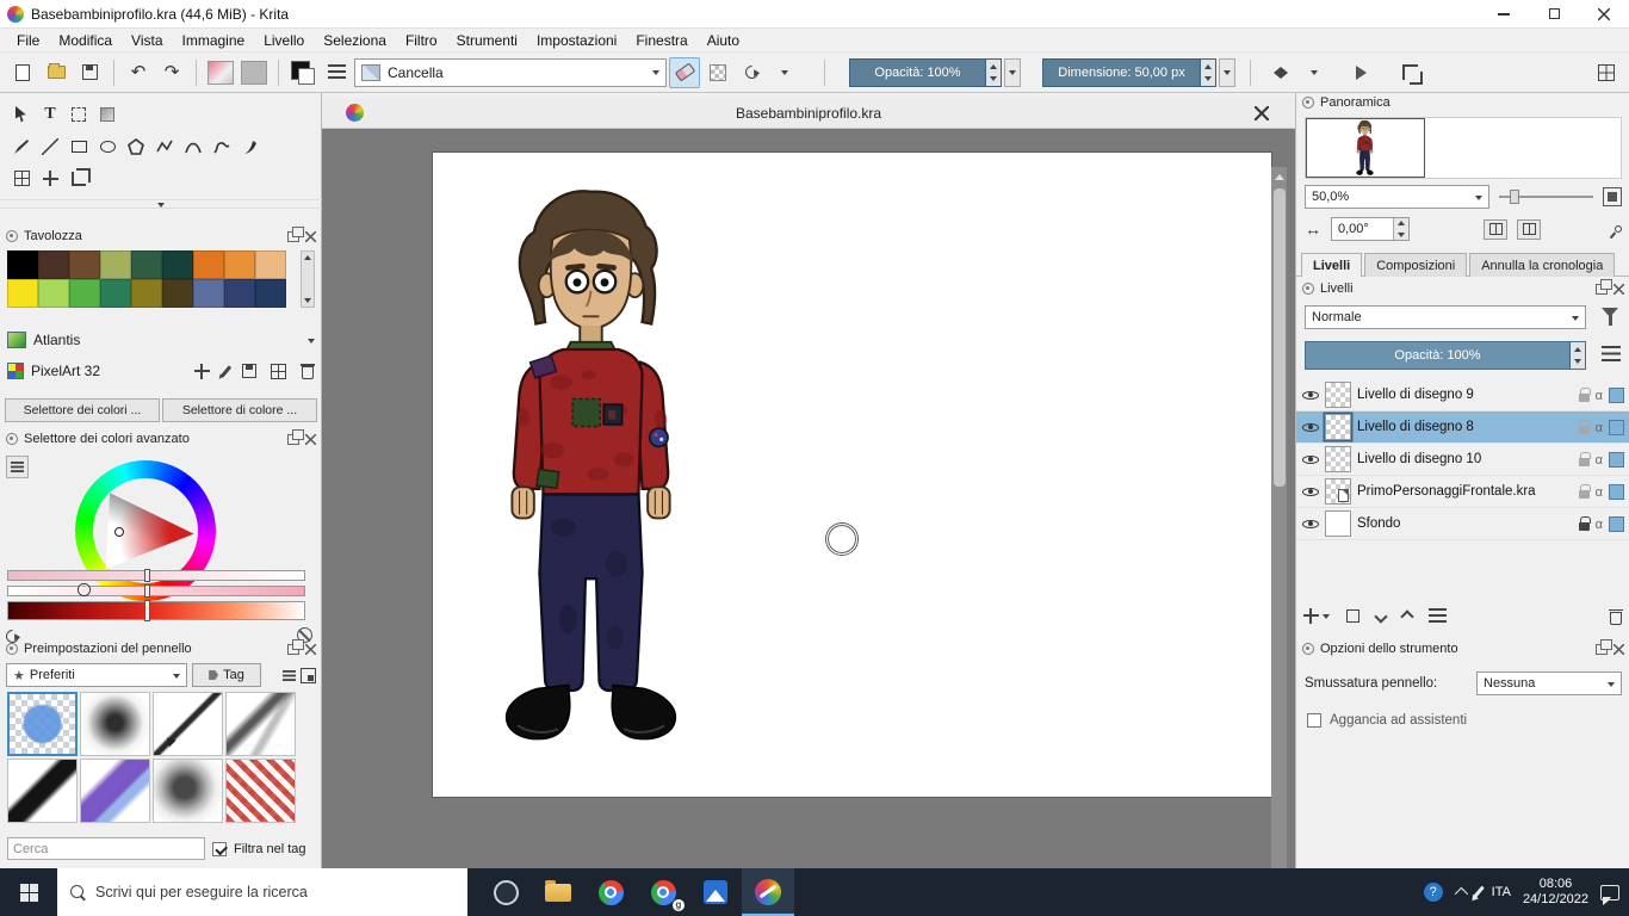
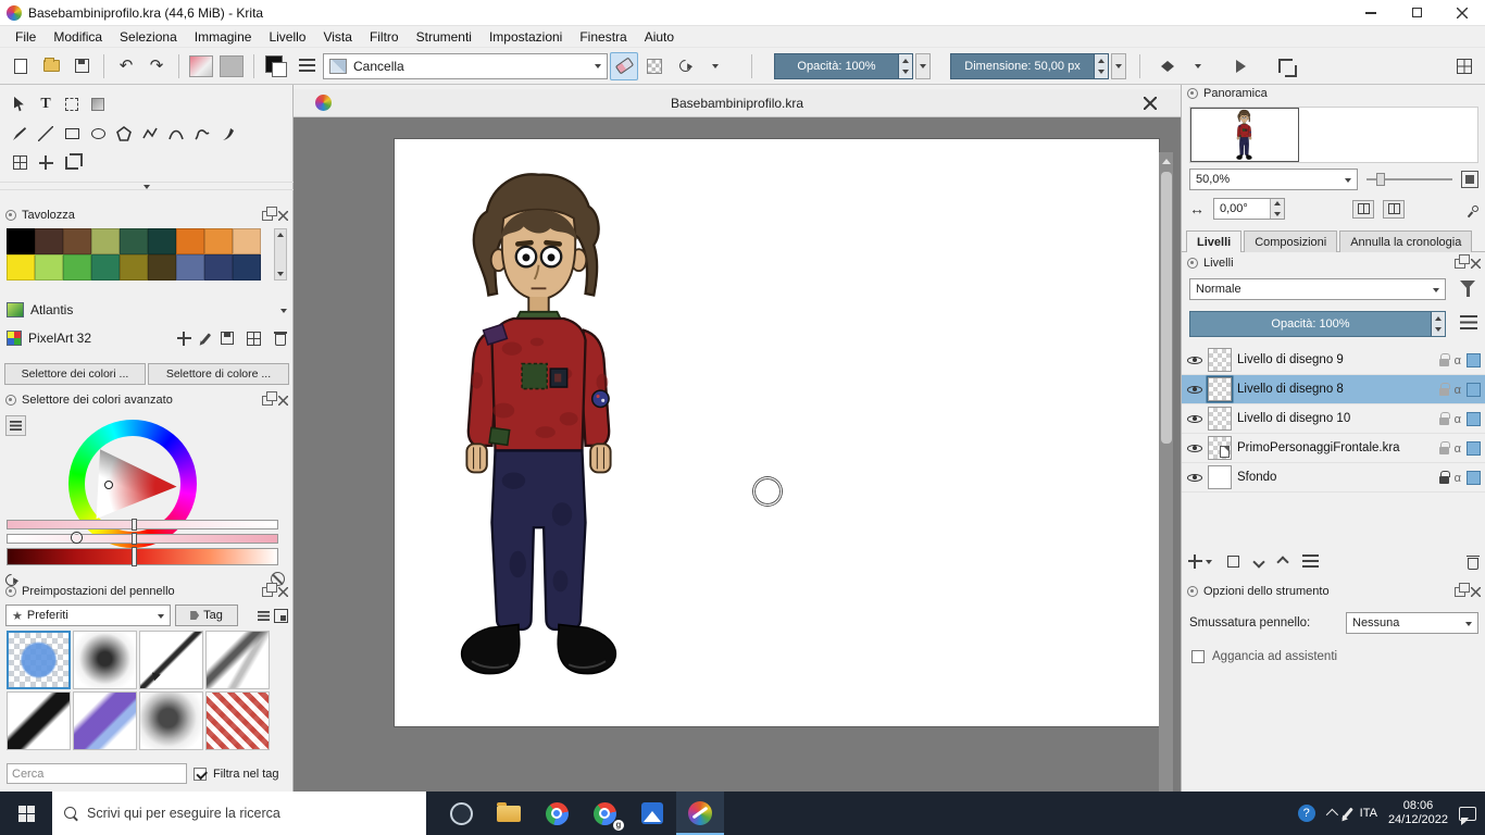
  Basebambiniprofilo.kra (44,6 MiB) - Krita
  File
  Modifica
- Vista
+ Seleziona
  Immagine
  Livello
- Seleziona
+ Vista
  Filtro
  Strumenti
  Impostazioni
  Finestra
  Aiuto
  Cancella
  Opacità: 100%
  Dimensione: 50,00 px
  Tavolozza
  Atlantis
  PixelArt 32
  Selettore dei colori ...
  Selettore di colore ...
  Selettore dei colori avanzato
  Preimpostazioni del pennello
  Preferiti
  Tag
  Cerca
  Filtra nel tag
  Basebambiniprofilo.kra
  Panoramica
  50,0%
  0,00°
  Livelli
  Composizioni
  Annulla la cronologia
  Livelli
  Normale
  Opacità: 100%
  Livello di disegno 9
  Livello di disegno 8
  Livello di disegno 10
  PrimoPersonaggiFrontale.kra
  Sfondo
  Opzioni dello strumento
  Smussatura pennello:
  Nessuna
  Aggancia ad assistenti
  Scrivi qui per eseguire la ricerca
  ITA
  08:06
  24/12/2022
